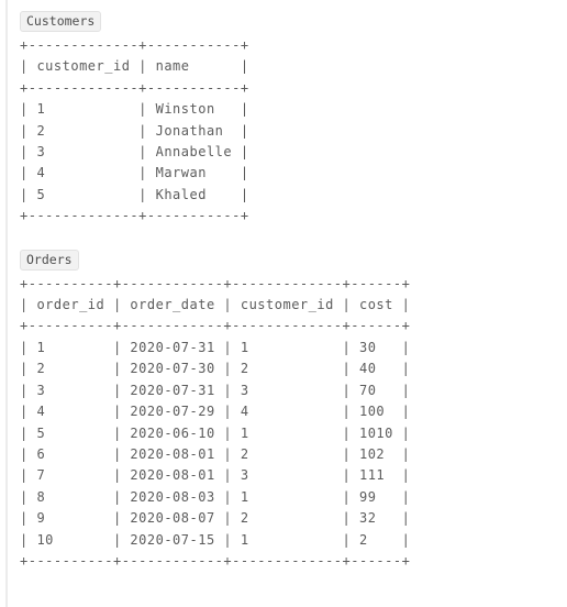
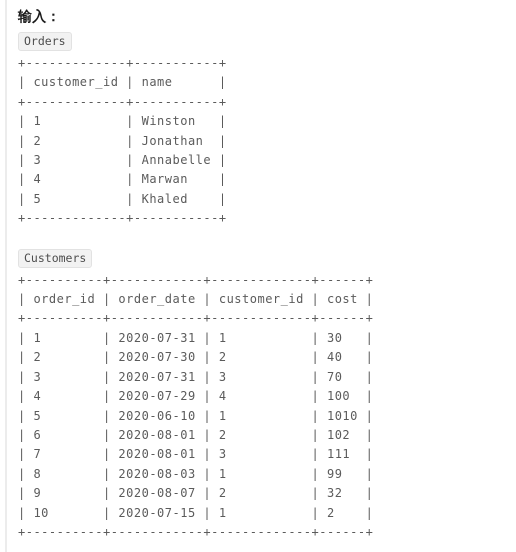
+ 输入：
- Customers
+ Orders
  +-------------+-----------+
  | customer_id | name |
  +-------------+-----------+
  | 1 | Winston |
  | 2 | Jonathan |
  | 3 | Annabelle |
  | 4 | Marwan |
  | 5 | Khaled |
  +-------------+-----------+
- Orders
+ Customers
  +----------+------------+-------------+------+
  | order_id | order_date | customer_id | cost |
  +----------+------------+-------------+------+
  | 1 | 2020-07-31 | 1 | 30 |
  | 2 | 2020-07-30 | 2 | 40 |
  | 3 | 2020-07-31 | 3 | 70 |
  | 4 | 2020-07-29 | 4 | 100 |
  | 5 | 2020-06-10 | 1 | 1010 |
  | 6 | 2020-08-01 | 2 | 102 |
  | 7 | 2020-08-01 | 3 | 111 |
  | 8 | 2020-08-03 | 1 | 99 |
  | 9 | 2020-08-07 | 2 | 32 |
  | 10 | 2020-07-15 | 1 | 2 |
  +----------+------------+-------------+------+
